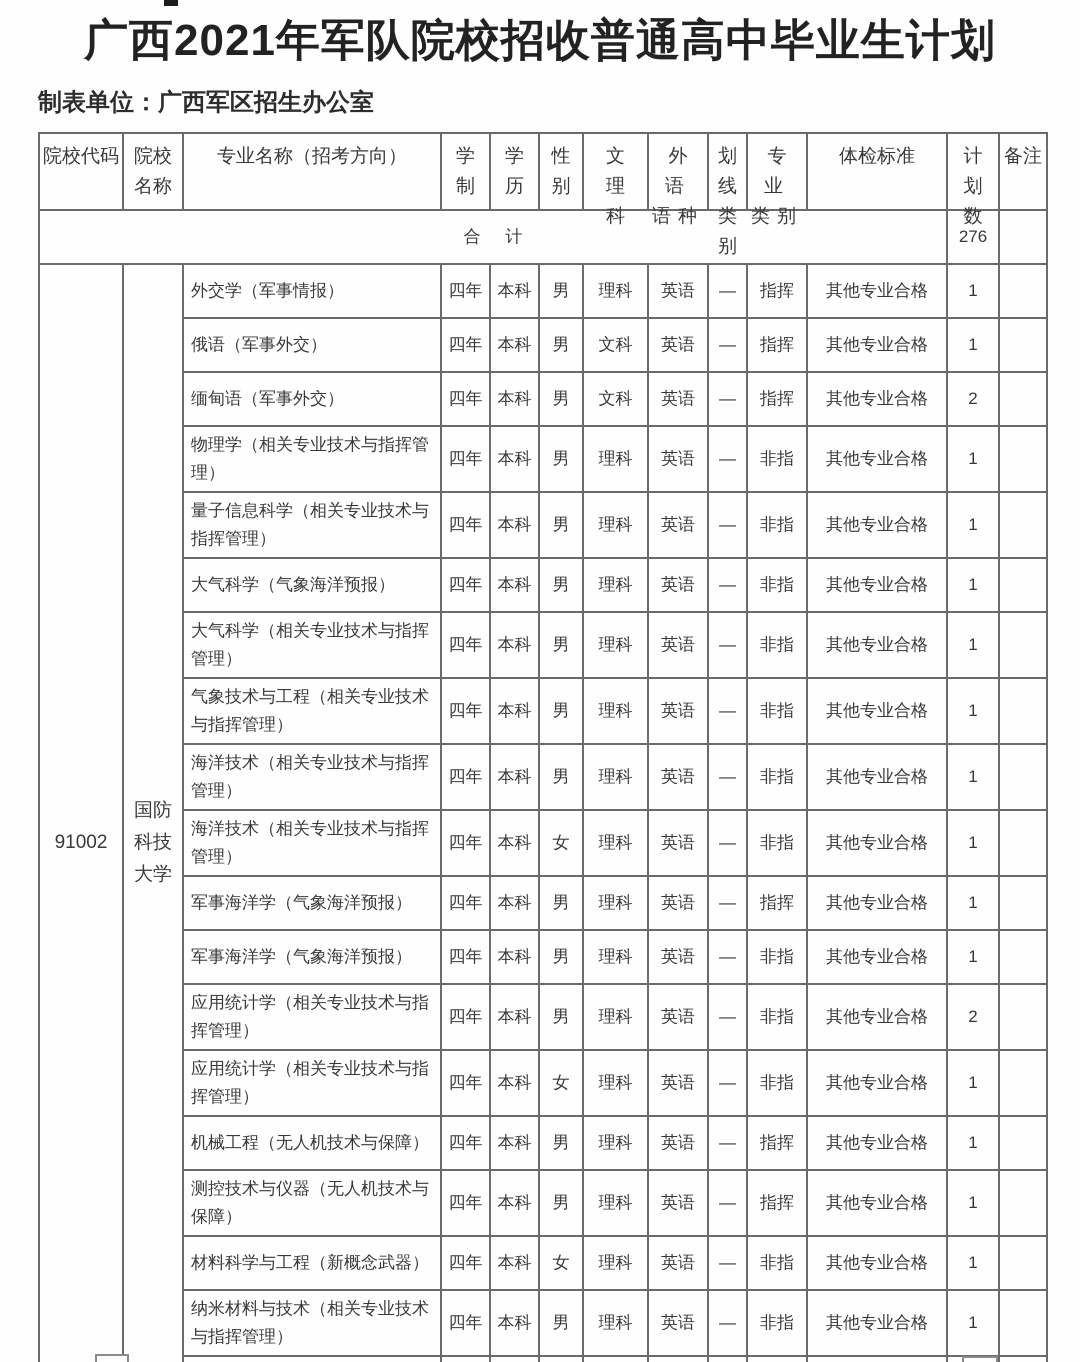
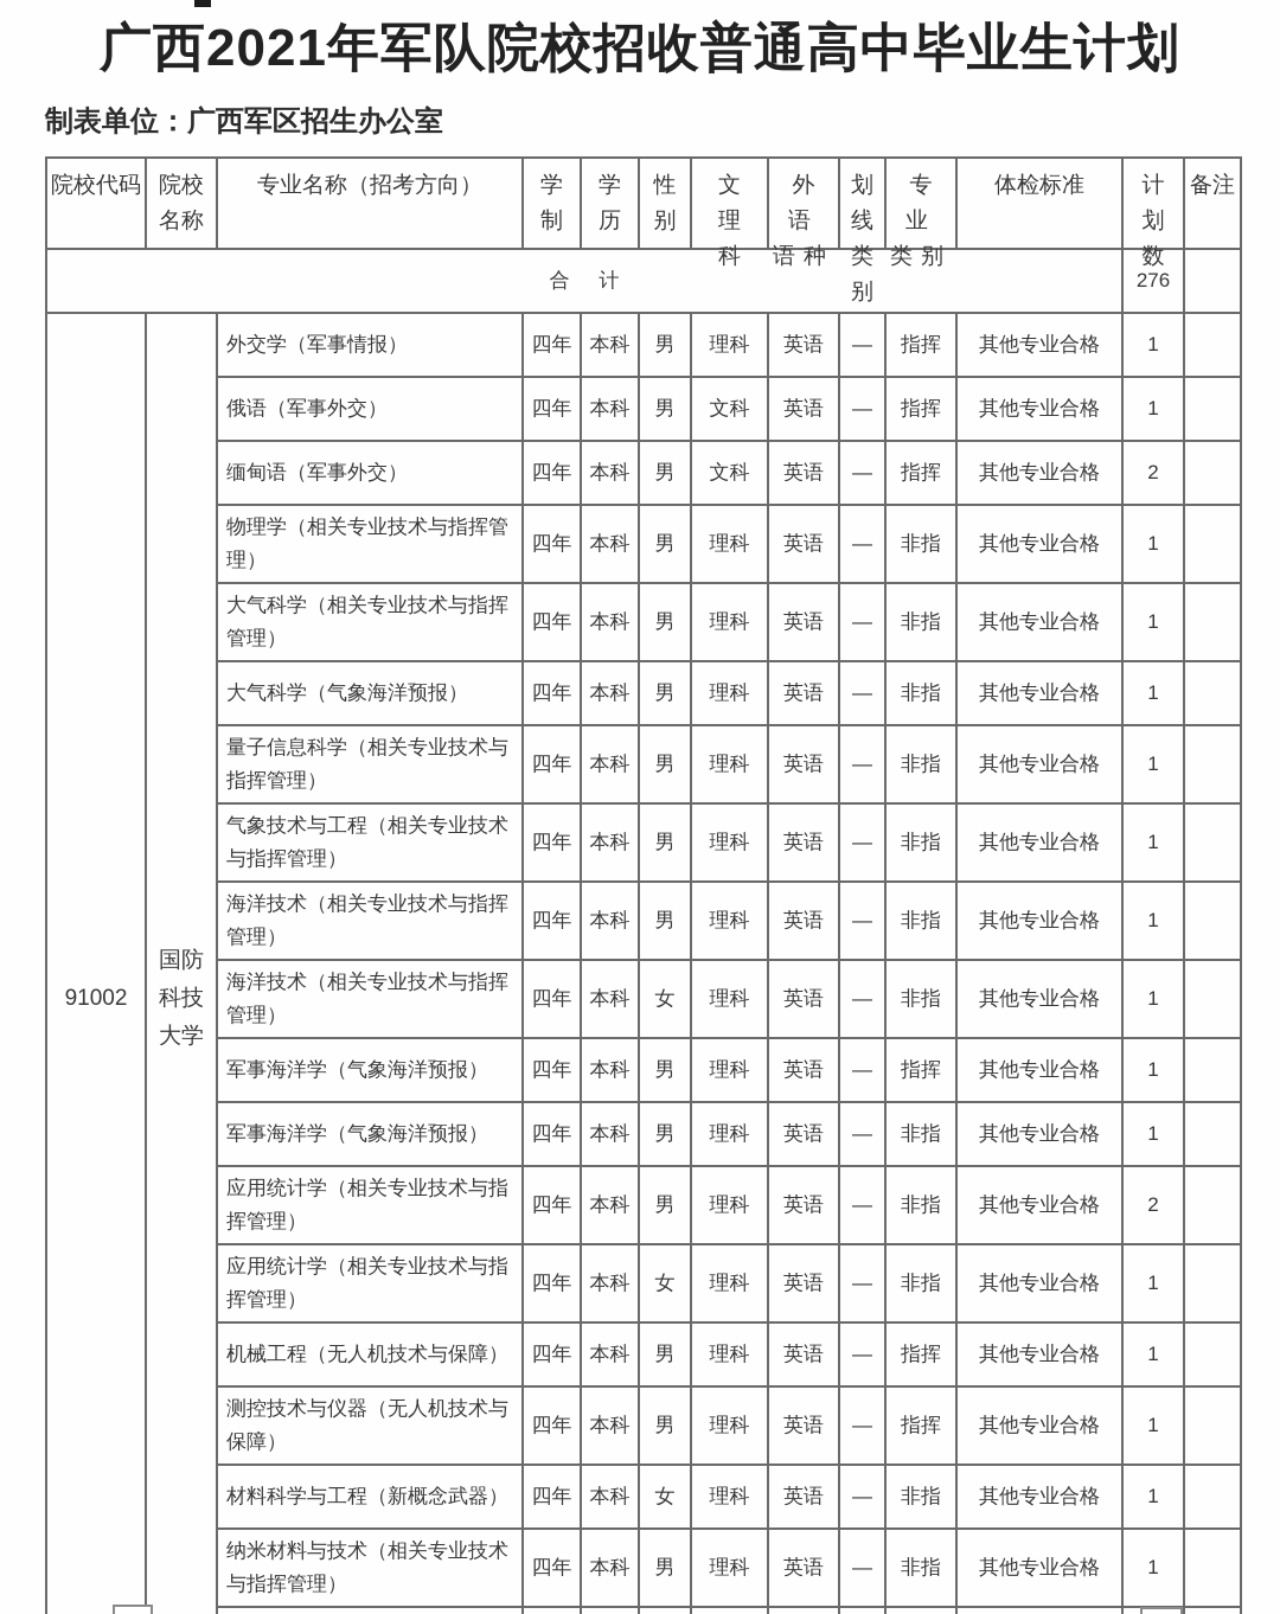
  广西2021年军队院校招收普通高中毕业生计划
  制表单位：广西军区招生办公室
  院校代码	院校 名称	专业名称（招考方向）	学 制	学 历	性 别	文 理 科	外语 语种	划 线 类 别	专业 类别	体检标准	计 划 数	备注
  合 计	276
  91002	国防科技大学	外交学（军事情报）	四年	本科	男	理科	英语	—	指挥	其他专业合格	1
  俄语（军事外交）	四年	本科	男	文科	英语	—	指挥	其他专业合格	1
  缅甸语（军事外交）	四年	本科	男	文科	英语	—	指挥	其他专业合格	2
  物理学（相关专业技术与指挥管理）	四年	本科	男	理科	英语	—	非指	其他专业合格	1
- 量子信息科学（相关专业技术与指挥管理）	四年	本科	男	理科	英语	—	非指	其他专业合格	1
+ 大气科学（相关专业技术与指挥管理）	四年	本科	男	理科	英语	—	非指	其他专业合格	1
  大气科学（气象海洋预报）	四年	本科	男	理科	英语	—	非指	其他专业合格	1
- 大气科学（相关专业技术与指挥管理）	四年	本科	男	理科	英语	—	非指	其他专业合格	1
+ 量子信息科学（相关专业技术与指挥管理）	四年	本科	男	理科	英语	—	非指	其他专业合格	1
  气象技术与工程（相关专业技术与指挥管理）	四年	本科	男	理科	英语	—	非指	其他专业合格	1
  海洋技术（相关专业技术与指挥管理）	四年	本科	男	理科	英语	—	非指	其他专业合格	1
  海洋技术（相关专业技术与指挥管理）	四年	本科	女	理科	英语	—	非指	其他专业合格	1
  军事海洋学（气象海洋预报）	四年	本科	男	理科	英语	—	指挥	其他专业合格	1
  军事海洋学（气象海洋预报）	四年	本科	男	理科	英语	—	非指	其他专业合格	1
  应用统计学（相关专业技术与指挥管理）	四年	本科	男	理科	英语	—	非指	其他专业合格	2
  应用统计学（相关专业技术与指挥管理）	四年	本科	女	理科	英语	—	非指	其他专业合格	1
  机械工程（无人机技术与保障）	四年	本科	男	理科	英语	—	指挥	其他专业合格	1
  测控技术与仪器（无人机技术与保障）	四年	本科	男	理科	英语	—	指挥	其他专业合格	1
  材料科学与工程（新概念武器）	四年	本科	女	理科	英语	—	非指	其他专业合格	1
  纳米材料与技术（相关专业技术与指挥管理）	四年	本科	男	理科	英语	—	非指	其他专业合格	1
